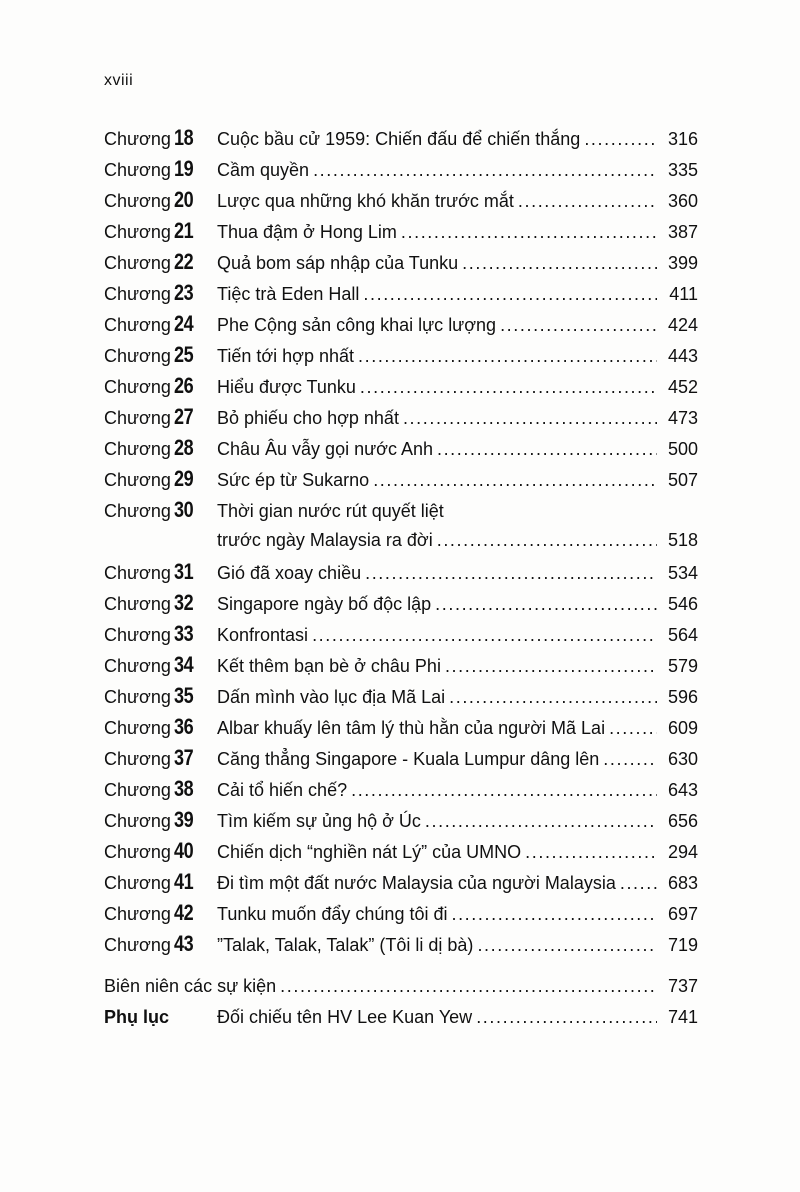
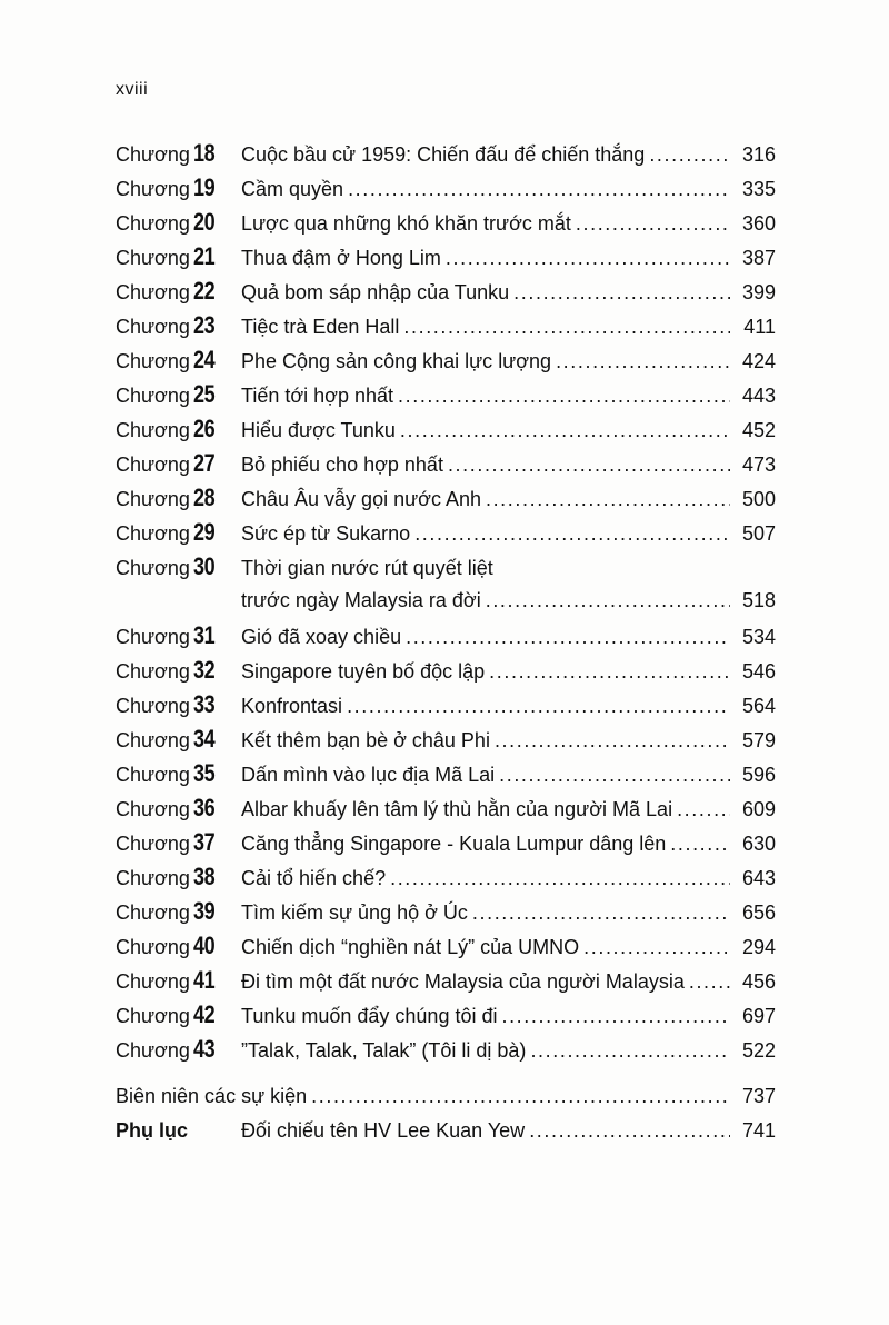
  xviii
  Chương 18
  Cuộc bầu cử 1959: Chiến đấu để chiến thắng
  316
  Chương 19
  Cầm quyền
  335
  Chương 20
  Lược qua những khó khăn trước mắt
  360
  Chương 21
  Thua đậm ở Hong Lim
  387
  Chương 22
  Quả bom sáp nhập của Tunku
  399
  Chương 23
  Tiệc trà Eden Hall
  411
  Chương 24
  Phe Cộng sản công khai lực lượng
  424
  Chương 25
  Tiến tới hợp nhất
  443
  Chương 26
  Hiểu được Tunku
  452
  Chương 27
  Bỏ phiếu cho hợp nhất
  473
  Chương 28
  Châu Âu vẫy gọi nước Anh
  500
  Chương 29
  Sức ép từ Sukarno
  507
  Chương 30
  Thời gian nước rút quyết liệt
  trước ngày Malaysia ra đời
  518
  Chương 31
  Gió đã xoay chiều
  534
  Chương 32
- Singapore ngày bố độc lập
+ Singapore tuyên bố độc lập
  546
  Chương 33
  Konfrontasi
  564
  Chương 34
  Kết thêm bạn bè ở châu Phi
  579
  Chương 35
  Dấn mình vào lục địa Mã Lai
  596
  Chương 36
  Albar khuấy lên tâm lý thù hằn của người Mã Lai
  609
  Chương 37
  Căng thẳng Singapore - Kuala Lumpur dâng lên
  630
  Chương 38
  Cải tổ hiến chế?
  643
  Chương 39
  Tìm kiếm sự ủng hộ ở Úc
  656
  Chương 40
  Chiến dịch “nghiền nát Lý” của UMNO
  294
  Chương 41
  Đi tìm một đất nước Malaysia của người Malaysia
- 683
+ 456
  Chương 42
  Tunku muốn đẩy chúng tôi đi
  697
  Chương 43
  ”Talak, Talak, Talak” (Tôi li dị bà)
- 719
+ 522
  Biên niên các sự kiện
  737
  Phụ lục
  Đối chiếu tên HV Lee Kuan Yew
  741
